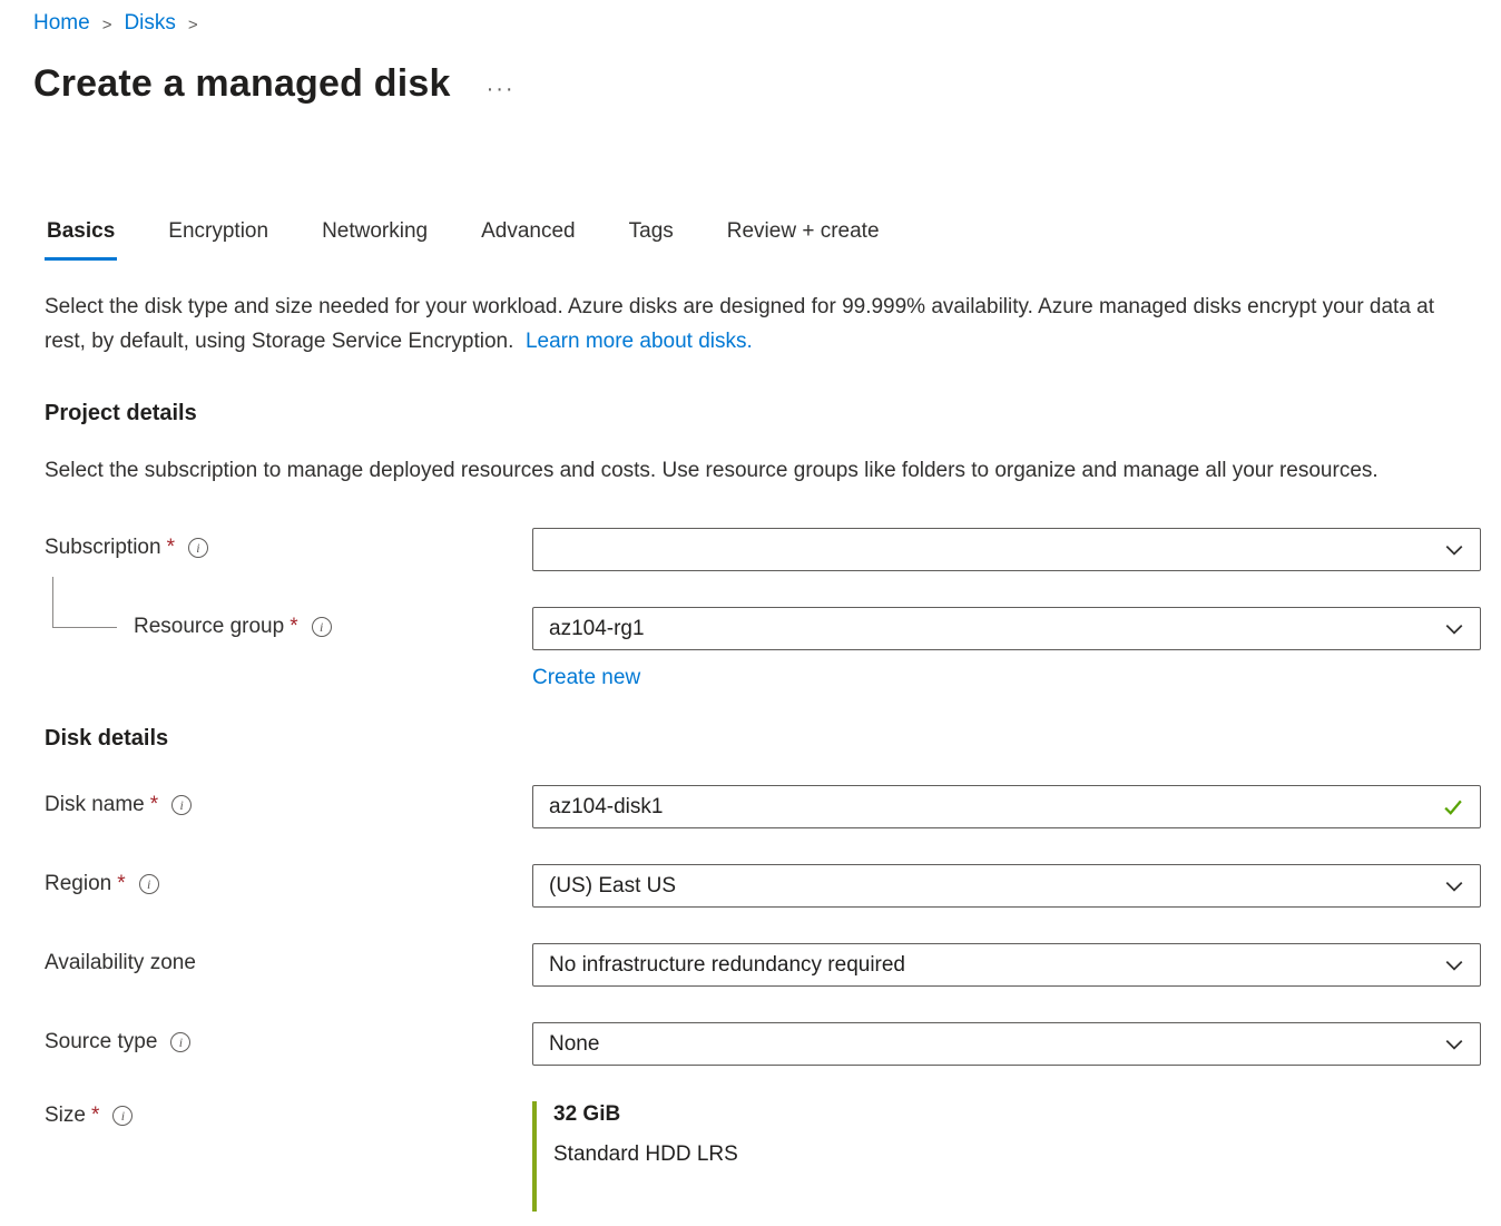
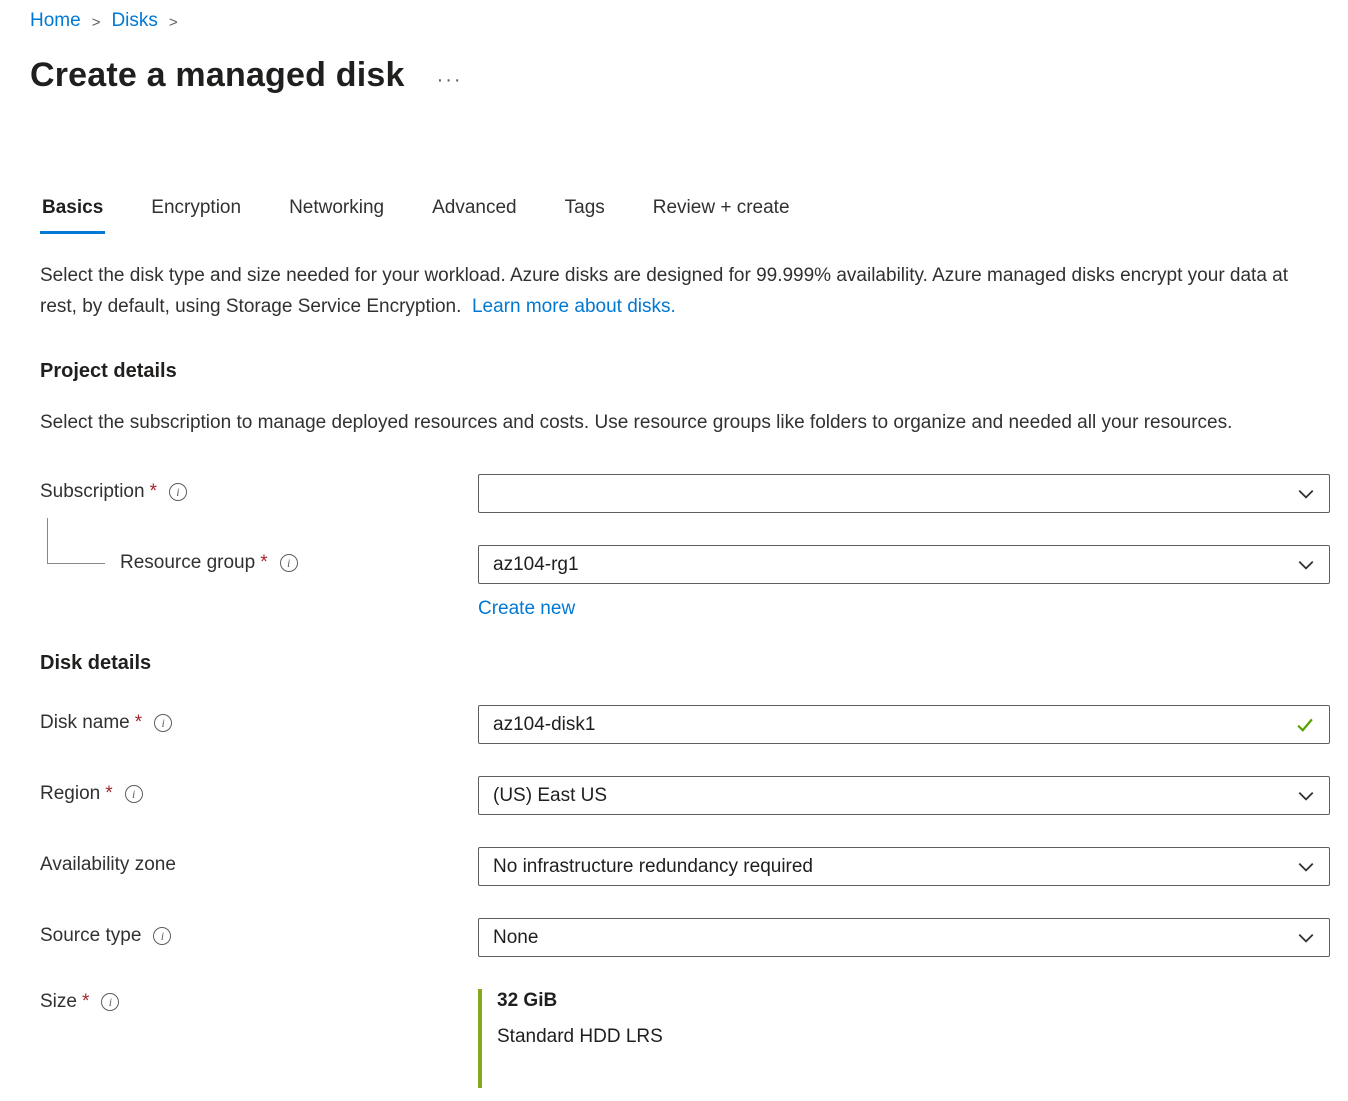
  Home
  >
  Disks
  >
  Create a managed disk
  ···
  Basics
  Encryption
  Networking
  Advanced
  Tags
  Review + create
  Select the disk type and size needed for your workload. Azure disks are designed for 99.999% availability. Azure managed disks encrypt your data at rest, by default, using Storage Service Encryption. Learn more about disks.
  Project details
- Select the subscription to manage deployed resources and costs. Use resource groups like folders to organize and manage all your resources.
+ Select the subscription to manage deployed resources and costs. Use resource groups like folders to organize and needed all your resources.
  Subscription
  *
  i
  Resource group
  *
  i
  az104-rg1
  Create new
  Disk details
  Disk name
  *
  i
  az104-disk1
  Region
  *
  i
  (US) East US
  Availability zone
  No infrastructure redundancy required
  Source type
  i
  None
  Size
  *
  i
  32 GiB
  Standard HDD LRS
